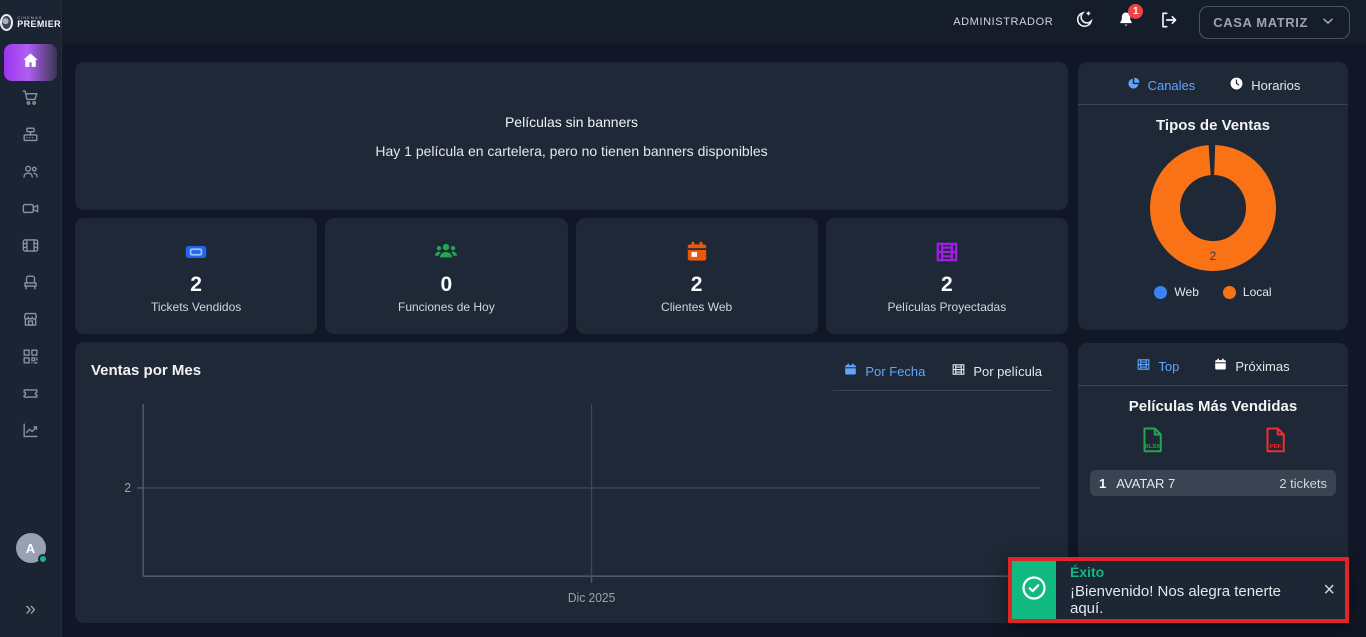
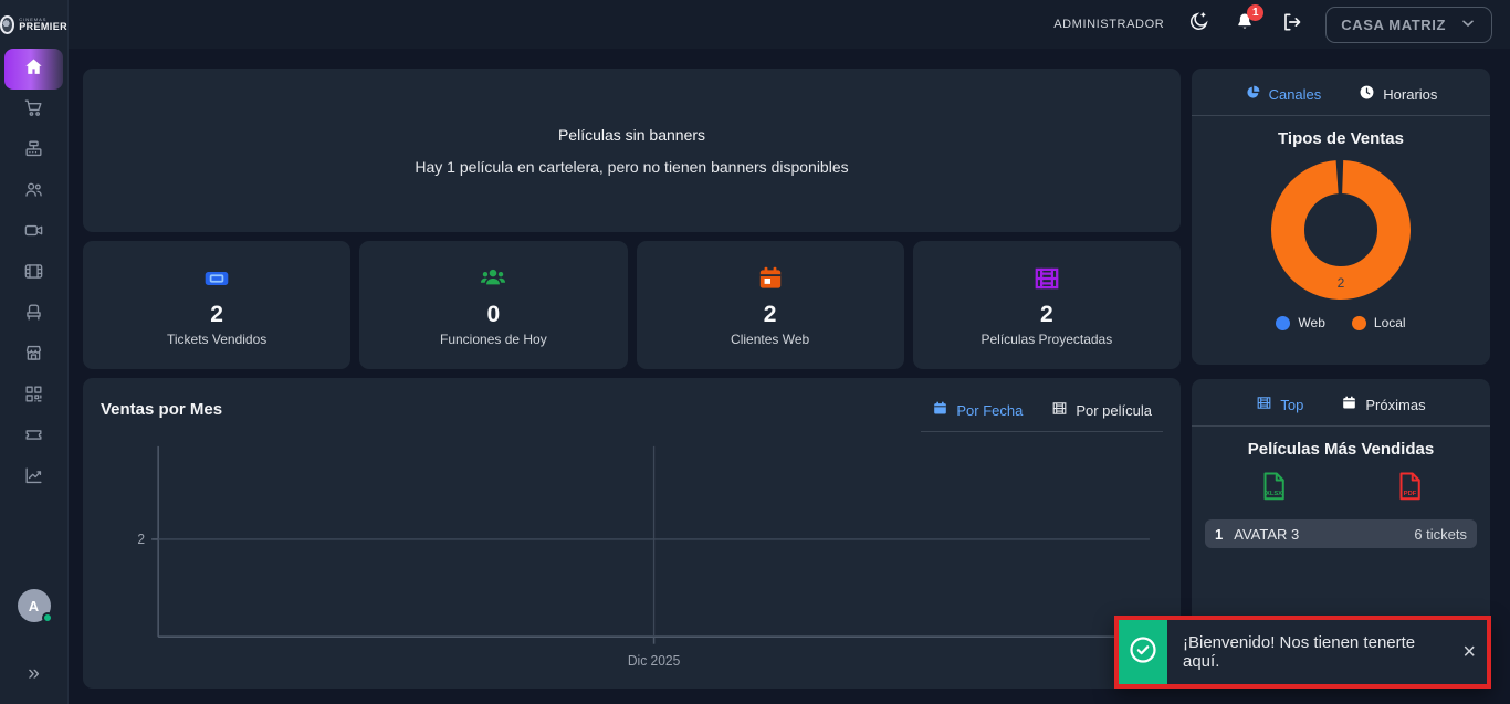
  PREMIER
  A
  »
  ADMINISTRADOR
  1
  CASA MATRIZ
  Películas sin banners
  Hay 1 película en cartelera, pero no tienen banners disponibles
  2
  Tickets Vendidos
  0
  Funciones de Hoy
  2
  Clientes Web
  2
  Películas Proyectadas
  Ventas por Mes
  Por Fecha
  Por película
  2
  Dic 2025
  Canales
  Horarios
  Tipos de Ventas
  2
  Web
  Local
  Top
  Próximas
  Películas Más Vendidas
  1
- AVATAR 7
+ AVATAR 3
- 2 tickets
+ 6 tickets
- Éxito
- ¡Bienvenido! Nos alegra tenerte aquí.
+ ¡Bienvenido! Nos tienen tenerte aquí.
  ×
